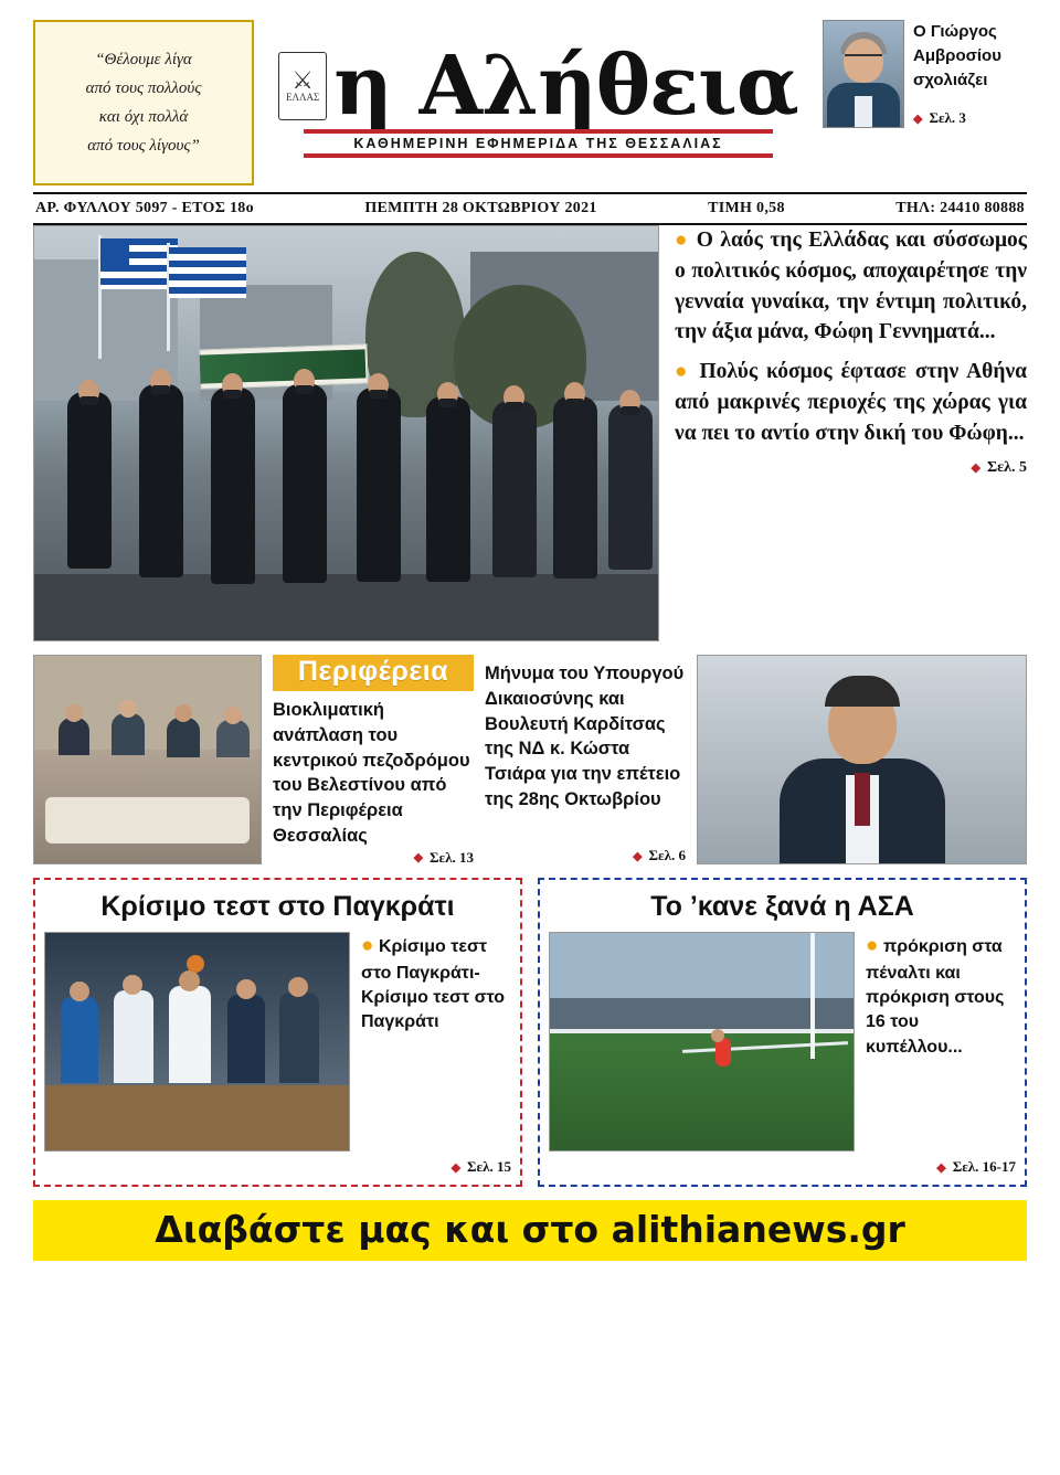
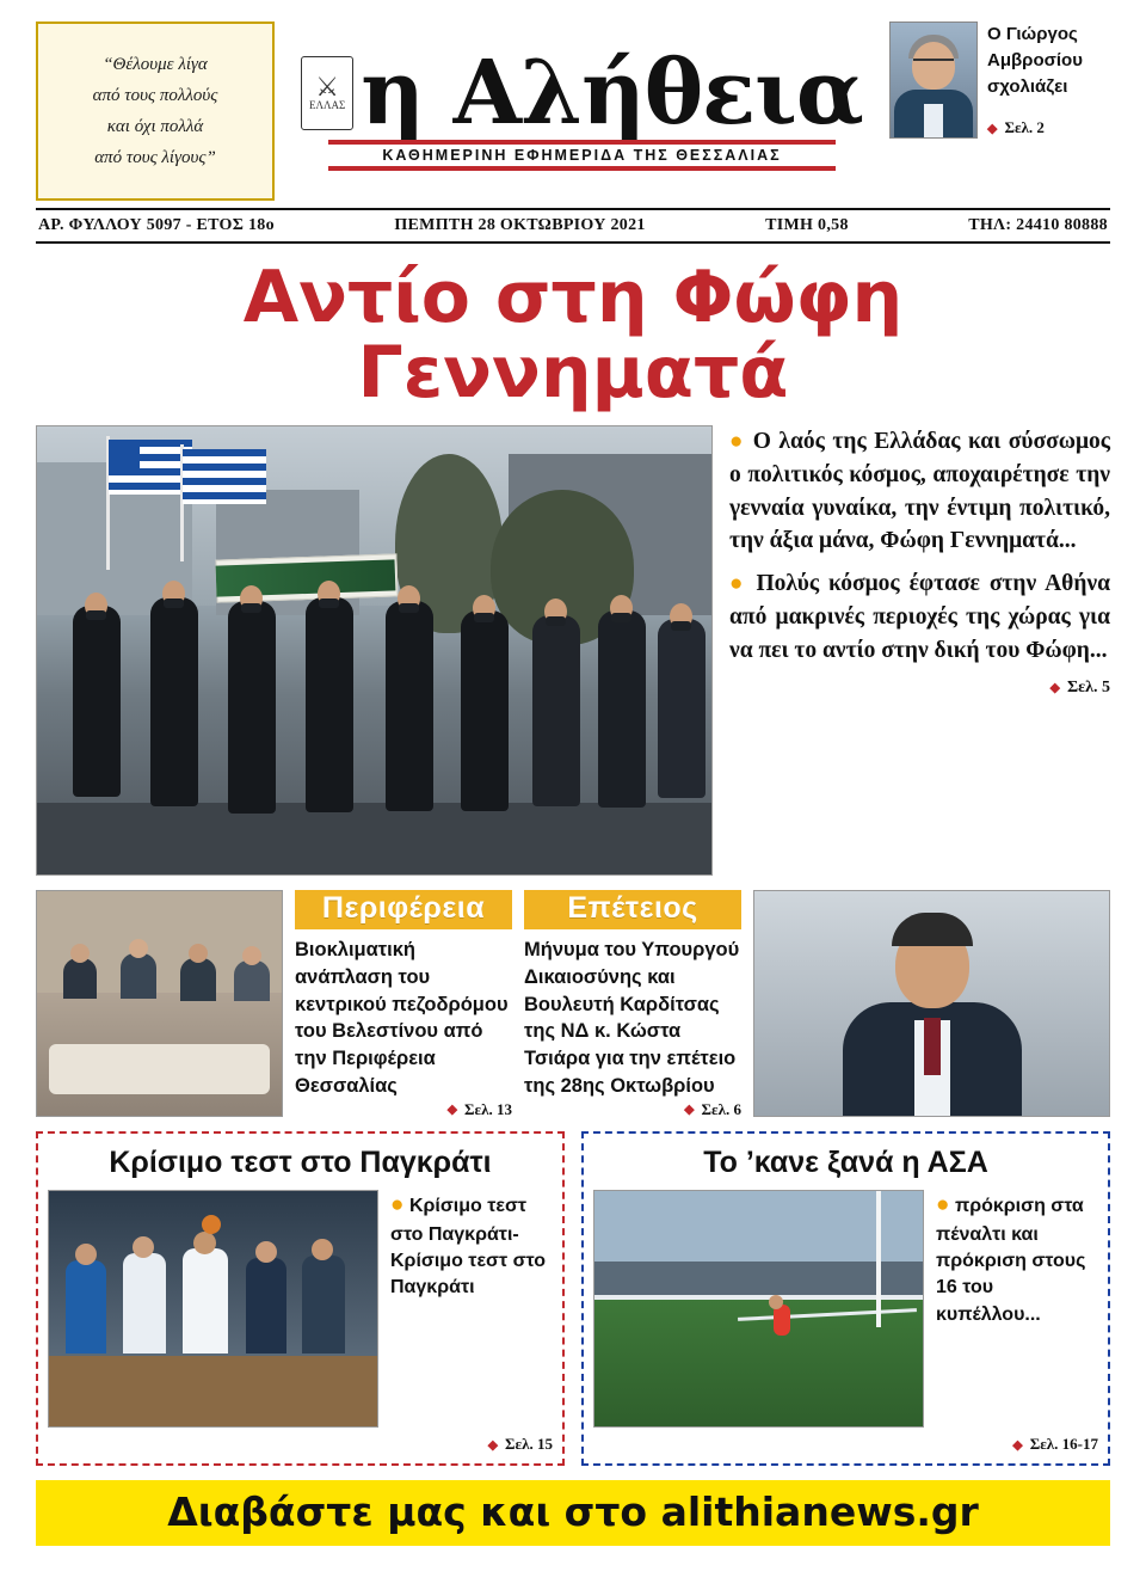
  “Θέλουμε λίγα
  από τους πολλούς
  και όχι πολλά
  από τους λίγους”
  ⚔
  ΕΛΛΑΣ
  η Αλήθεια
  ΚΑΘΗΜΕΡΙΝΗ ΕΦΗΜΕΡΙΔΑ ΤΗΣ ΘΕΣΣΑΛΙΑΣ
  Ο Γιώργος
  Αμβροσίου
  σχολιάζει
  ◆
- Σελ. 3
+ Σελ. 2
  ΑΡ. ΦΥΛΛΟΥ 5097 - ΕΤΟΣ 18ο
  ΠΕΜΠΤΗ 28 ΟΚΤΩΒΡΙΟΥ 2021
  ΤΙΜΗ 0,58
  ΤΗΛ: 24410 80888
+ Αντίο στη Φώφη Γεννηματά
  ● Ο λαός της Ελλάδας και σύσσωμος ο πολιτικός κόσμος, αποχαιρέτησε την γενναία γυναίκα, την έντιμη πολιτικό, την άξια μάνα, Φώφη Γεννηματά...
  ● Πολύς κόσμος έφτασε στην Αθήνα από μακρινές περιοχές της χώρας για να πει το αντίο στην δική του Φώφη...
  ◆
  Σελ. 5
  Περιφέρεια
  Βιοκλιματική ανάπλαση του κεντρικού πεζοδρόμου του Βελεστίνου από την Περιφέρεια Θεσσαλίας
  ◆
  Σελ. 13
+ Επέτειος
  Μήνυμα του Υπουργού Δικαιοσύνης και Βουλευτή Καρδίτσας της ΝΔ κ. Κώστα Τσιάρα για την επέτειο της 28ης Οκτωβρίου
  ◆
  Σελ. 6
  Κρίσιμο τεστ στο Παγκράτι
  ● Κρίσιμο τεστ στο Παγκράτι- Κρίσιμο τεστ στο Παγκράτι
  ◆
  Σελ. 15
  Το ’κανε ξανά η ΑΣΑ
  ● πρόκριση στα πέναλτι και πρόκριση στους 16 του κυπέλλου...
  ◆
  Σελ. 16-17
  Διαβάστε μας και στο alithianews.gr
